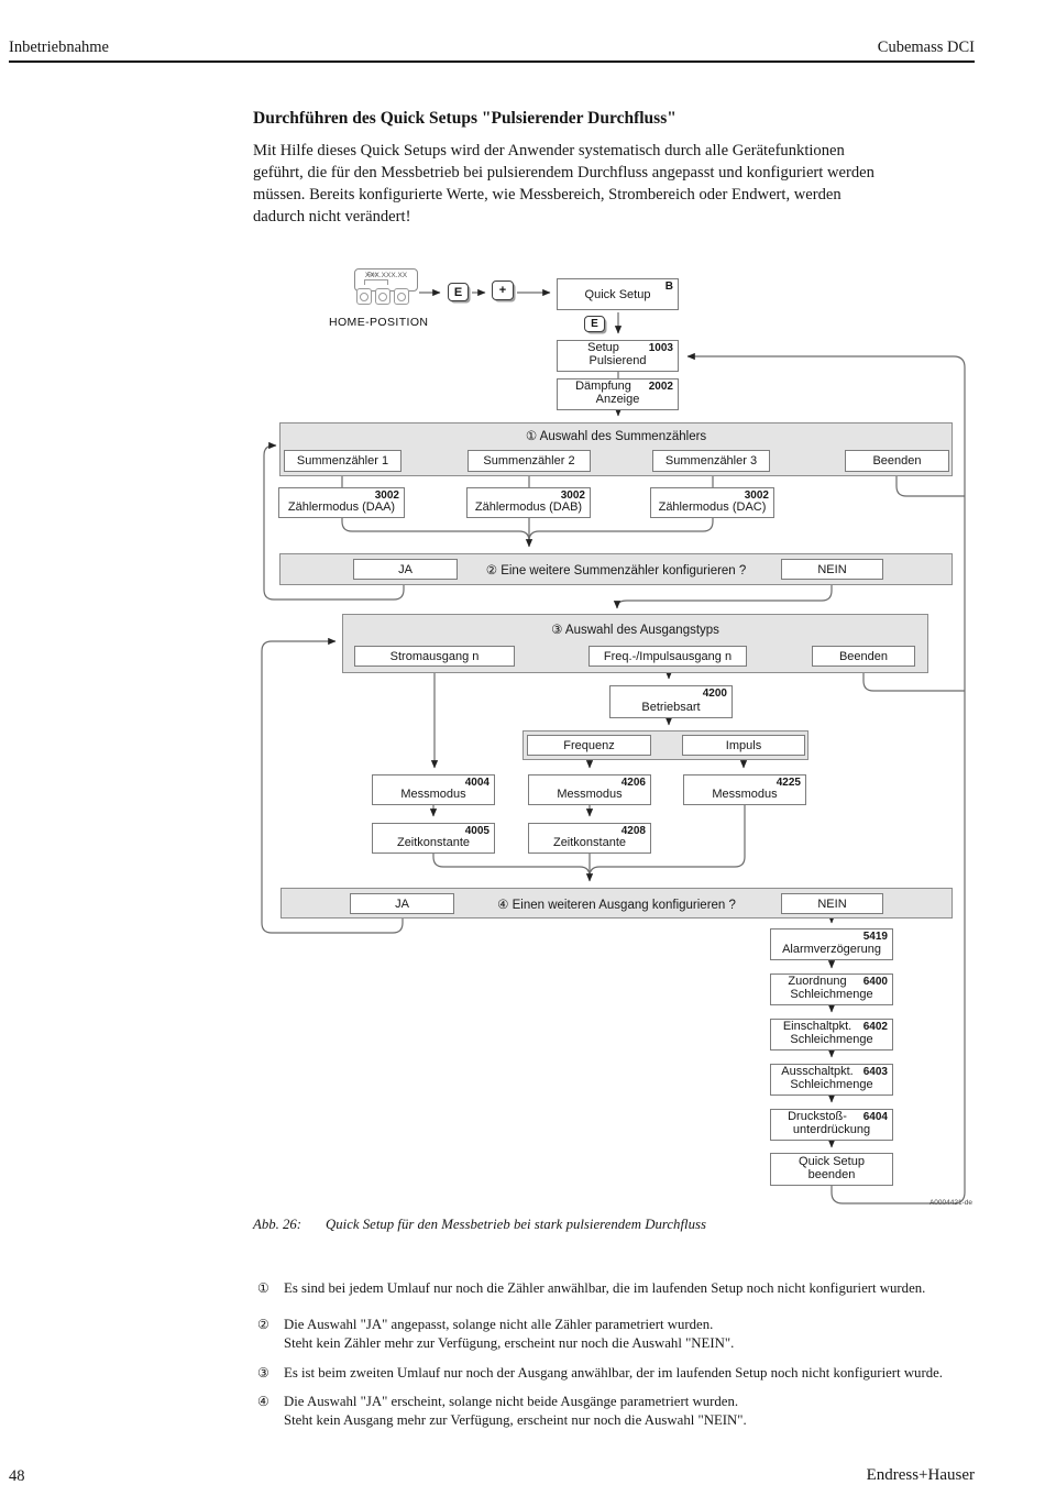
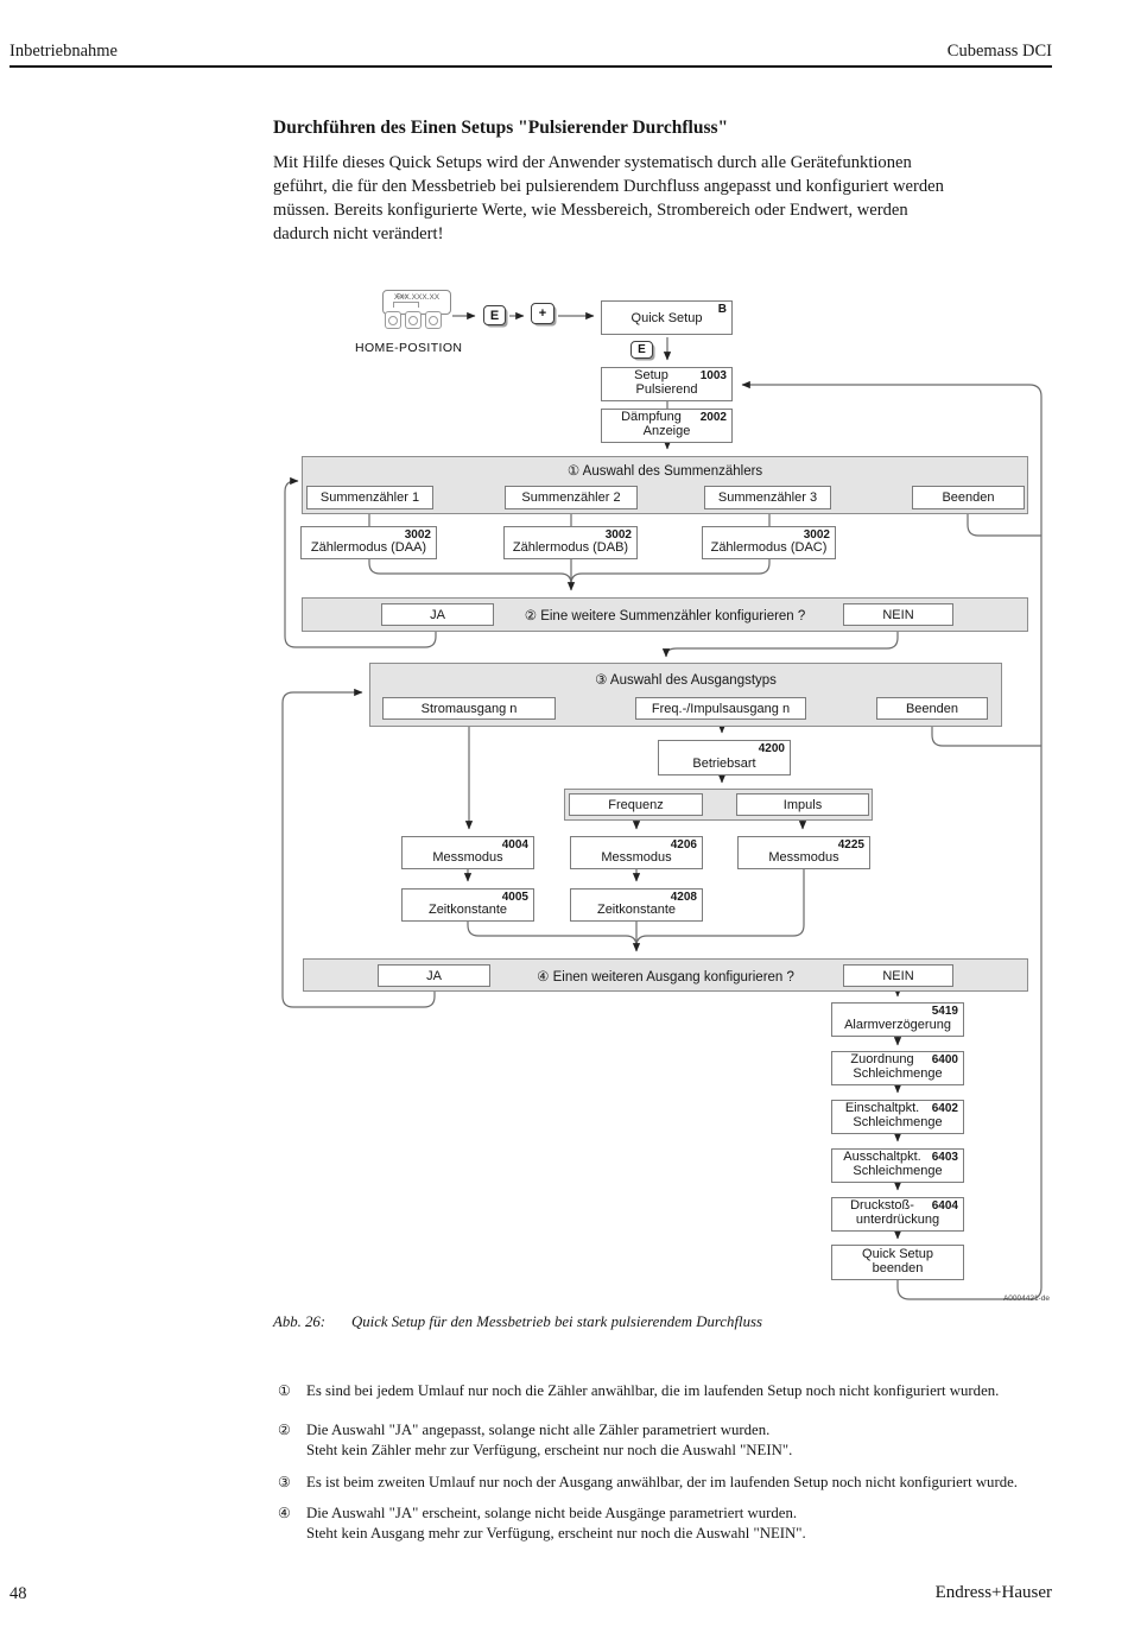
  Inbetriebnahme
  Cubemass DCI
- Durchführen des Quick Setups "Pulsierender Durchfluss"
+ Durchführen des Einen Setups "Pulsierender Durchfluss"
  Mit Hilfe dieses Quick Setups wird der Anwender systematisch durch alle Gerätefunktionen
  geführt, die für den Messbetrieb bei pulsierendem Durchfluss angepasst und konfiguriert werden
  müssen. Bereits konfigurierte Werte, wie Messbereich, Strombereich oder Endwert, werden
  dadurch nicht verändert!
  HOME-POSITION
  E
  +
  Quick Setup
  B
  E
  1003
  Setup
  Pulsierend
  2002
  Dämpfung
  Anzeige
  ① Auswahl des Summenzählers
  Summenzähler 1
  Summenzähler 2
  Summenzähler 3
  Beenden
  3002
  Zählermodus (DAA)
  3002
  Zählermodus (DAB)
  3002
  Zählermodus (DAC)
  ② Eine weitere Summenzähler konfigurieren ?
  JA
  NEIN
  ③ Auswahl des Ausgangstyps
  Stromausgang n
  Freq.-/Impulsausgang n
  Beenden
  4200
  Betriebsart
  Frequenz
  Impuls
  4004
  Messmodus
  4206
  Messmodus
  4225
  Messmodus
  4005
  Zeitkonstante
  4208
  Zeitkonstante
  ④ Einen weiteren Ausgang konfigurieren ?
  JA
  NEIN
  5419
  Alarmverzögerung
  6400
  Zuordnung
  Schleichmenge
  6402
  Einschaltpkt.
  Schleichmenge
  6403
  Ausschaltpkt.
  Schleichmenge
  6404
  Druckstoß-
  unterdrückung
  Quick Setup
  beenden
  Abb. 26:
  Quick Setup für den Messbetrieb bei stark pulsierendem Durchfluss
  ①
  Es sind bei jedem Umlauf nur noch die Zähler anwählbar, die im laufenden Setup noch nicht konfiguriert wurden.
  ②
  Die Auswahl "JA" angepasst, solange nicht alle Zähler parametriert wurden.
  Steht kein Zähler mehr zur Verfügung, erscheint nur noch die Auswahl "NEIN".
  ③
  Es ist beim zweiten Umlauf nur noch der Ausgang anwählbar, der im laufenden Setup noch nicht konfiguriert wurde.
  ④
  Die Auswahl "JA" erscheint, solange nicht beide Ausgänge parametriert wurden.
  Steht kein Ausgang mehr zur Verfügung, erscheint nur noch die Auswahl "NEIN".
  48
  Endress+Hauser
